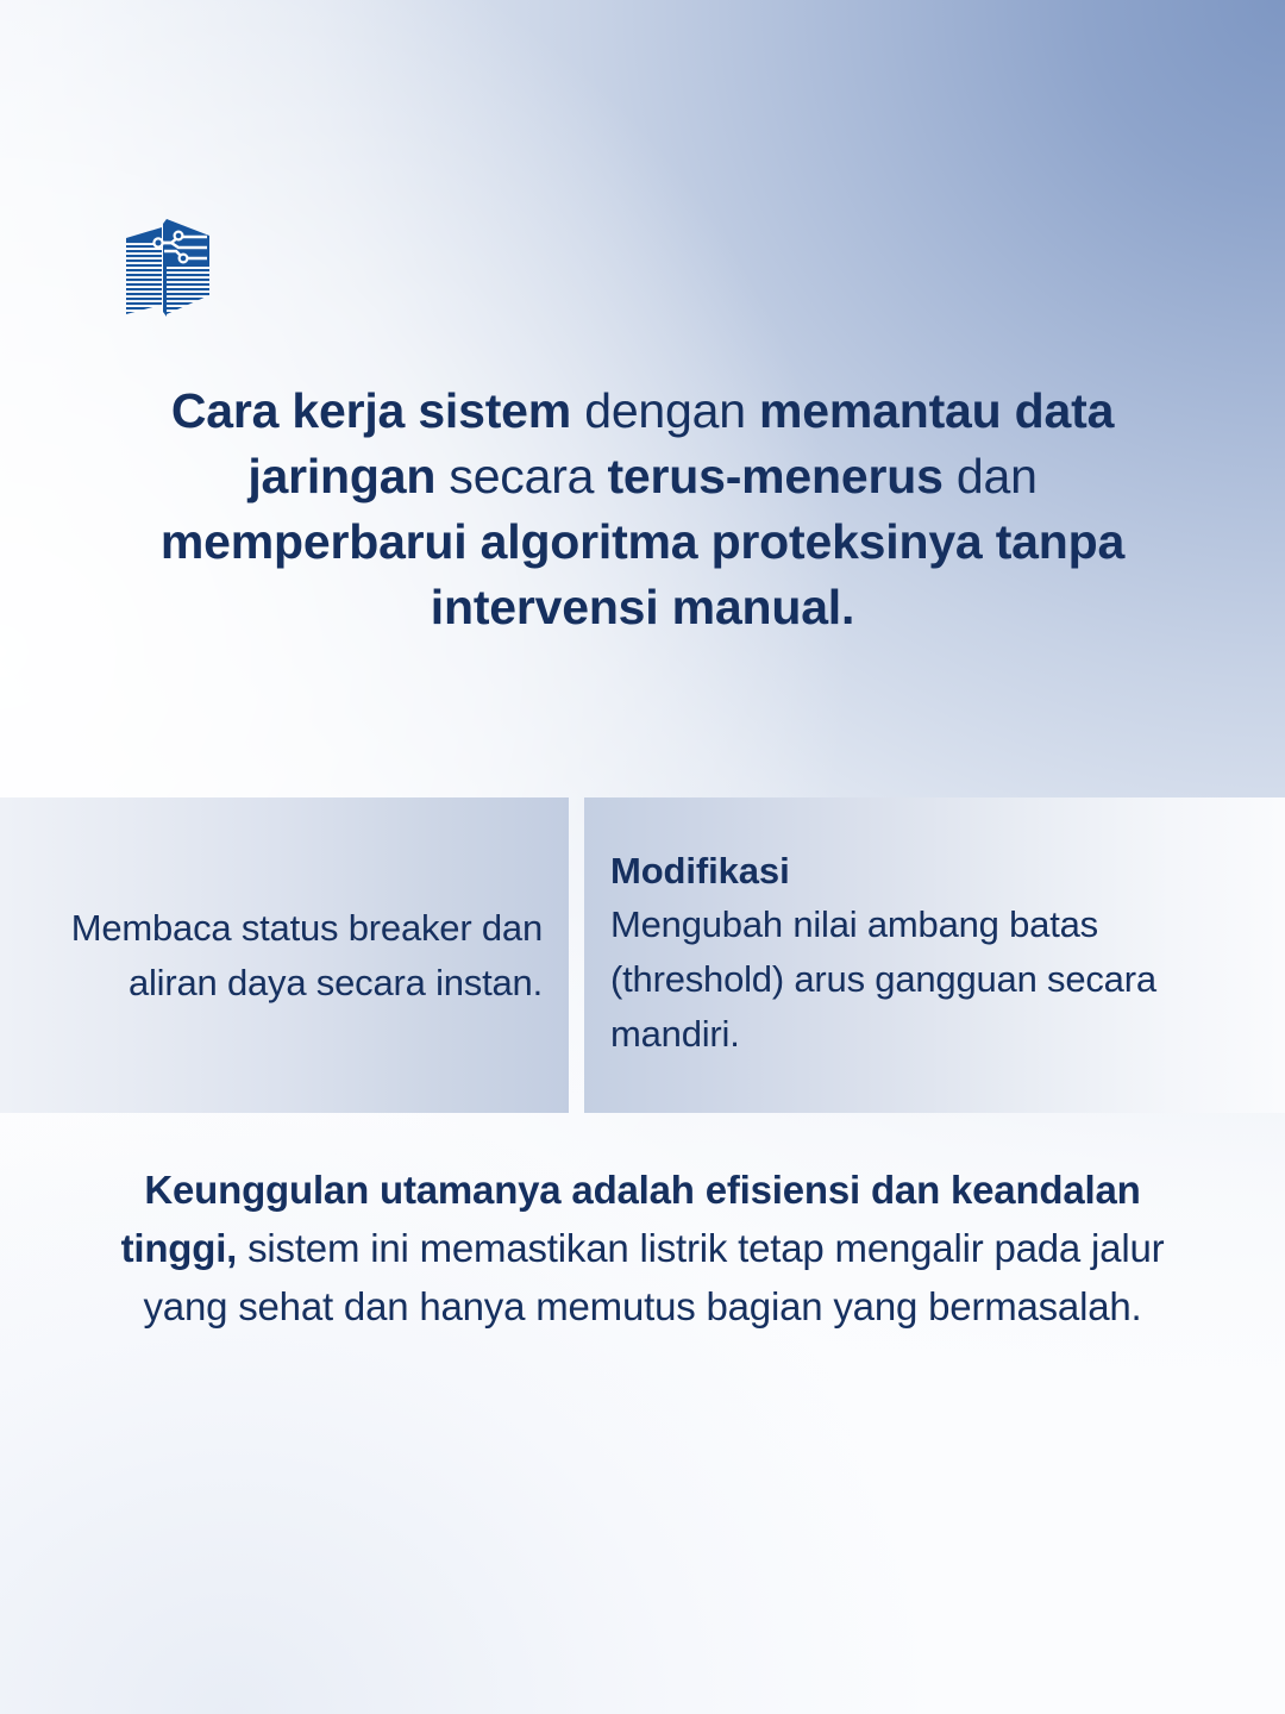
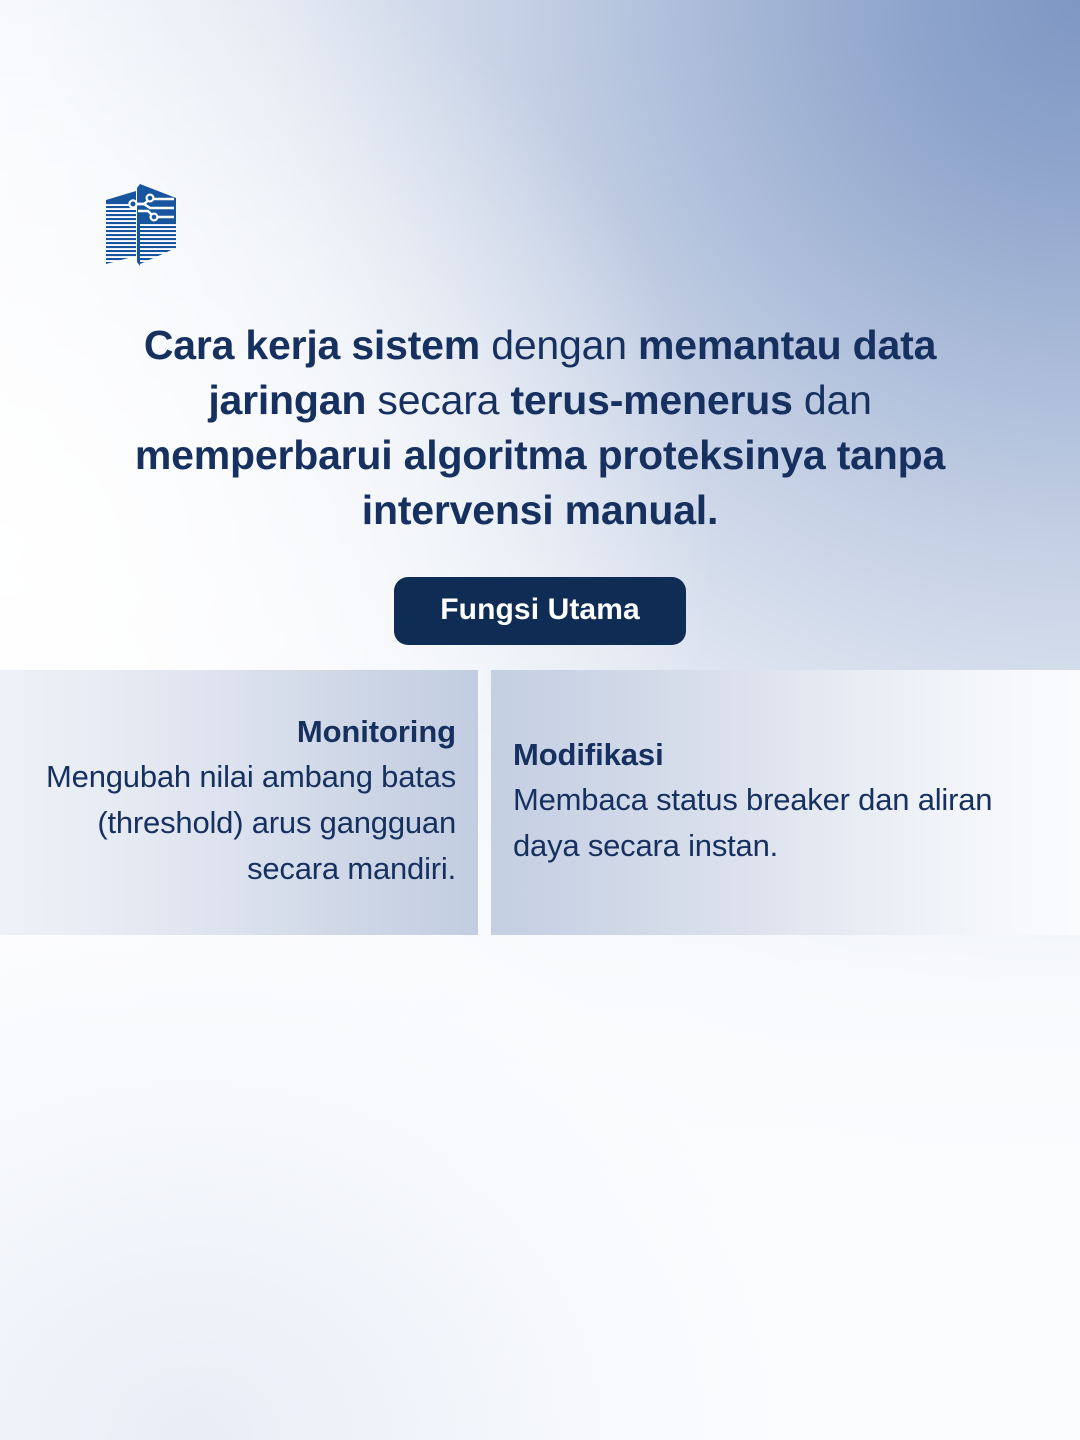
  Cara kerja sistem dengan memantau data jaringan secara terus-menerus dan memperbarui algoritma proteksinya tanpa intervensi manual.
+ Fungsi Utama
+ Monitoring
- Membaca status breaker dan aliran daya secara instan.
+ Mengubah nilai ambang batas (threshold) arus gangguan secara mandiri.
  Modifikasi
- Mengubah nilai ambang batas (threshold) arus gangguan secara mandiri.
+ Membaca status breaker dan aliran daya secara instan.
- Keunggulan utamanya adalah efisiensi dan keandalan tinggi, sistem ini memastikan listrik tetap mengalir pada jalur yang sehat dan hanya memutus bagian yang bermasalah.
